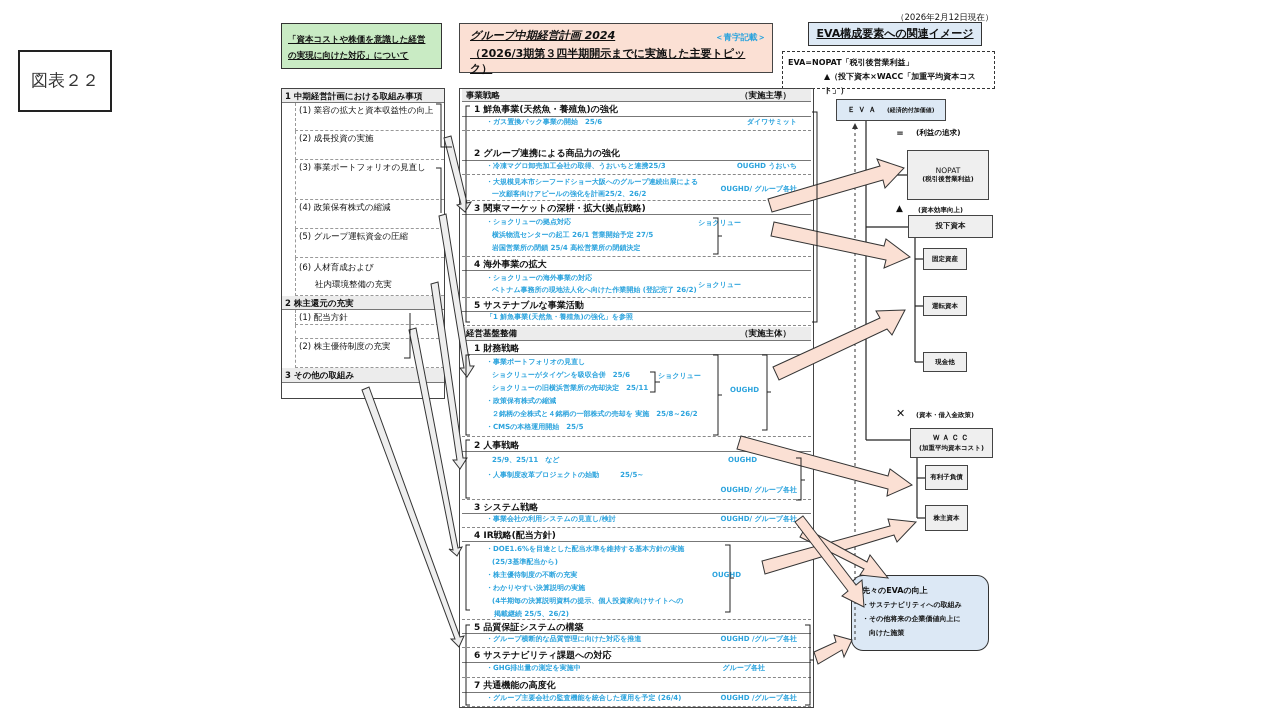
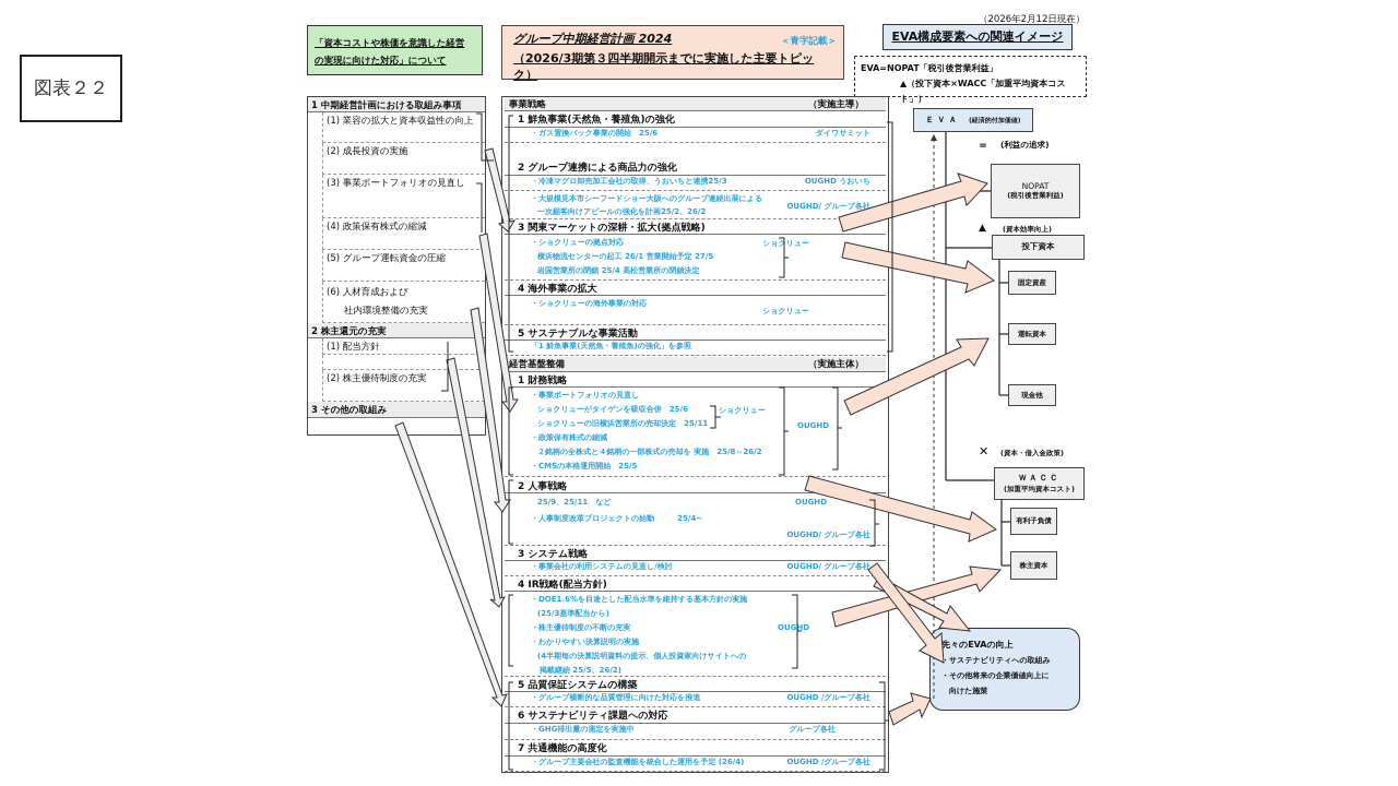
  図表２２
  「資本コストや株価を意識した経営
  の実現に向けた対応」について
  グループ中期経営計画 2024
  ＜青字記載＞
  （2026/3期第３四半期開示までに実施した主要トピック）
  （2026年2月12日現在）
  EVA構成要素への関連イメージ
  EVA=NOPAT「税引後営業利益」
  ▲（投下資本×WACC「加重平均資本コスト」）
  1 中期経営計画における取組み事項
  (1) 業容の拡大と資本収益性の向上
  (2) 成長投資の実施
  (3) 事業ポートフォリオの見直し
  (4) 政策保有株式の縮減
  (5) グループ運転資金の圧縮
  (6) 人材育成および
  社内環境整備の充実
  2 株主還元の充実
  (1) 配当方針
  (2) 株主優待制度の充実
  3 その他の取組み
  事業戦略
  （実施主導）
  1 鮮魚事業(天然魚・養殖魚)の強化
  ・ガス置換パック事業の開始 25/6
  ダイワサミット
  2 グループ連携による商品力の強化
  ・冷凍マグロ卸売加工会社の取得、うおいちと連携25/3
  OUGHD うおいち
  ・大規模見本市シーフードショー大阪へのグループ連続出展による
  一次顧客向けアピールの強化を計画25/2、26/2
  OUGHD/ グループ各社
  3 関東マーケットの深耕・拡大(拠点戦略)
  ・ショクリューの拠点対応
  横浜物流センターの起工 26/1 営業開始予定 27/5
  岩国営業所の閉鎖 25/4 高松営業所の閉鎖決定
  ショクリュー
  4 海外事業の拡大
  ・ショクリューの海外事業の対応
- ベトナム事務所の現地法人化へ向けた作業開始 (登記完了 26/2)
  ショクリュー
  5 サステナブルな事業活動
  「1 鮮魚事業(天然魚・養殖魚)の強化」を参照
  経営基盤整備
  （実施主体）
  1 財務戦略
  ・事業ポートフォリオの見直し
  ショクリューがタイゲンを吸収合併 25/6
  ショクリューの旧横浜営業所の売却決定 25/11
  ・政策保有株式の縮減
  ２銘柄の全株式と４銘柄の一部株式の売却を 実施 25/8～26/2
  ・CMSの本格運用開始 25/5
  ショクリュー
  OUGHD
  2 人事戦略
  25/9、25/11 など
- ・人事制度改革プロジェクトの始動 25/5~
+ ・人事制度改革プロジェクトの始動 25/4~
  OUGHD
  OUGHD/ グループ各社
  3 システム戦略
  ・事業会社の利用システムの見直し/検討
  OUGHD/ グループ各社
  4 IR戦略(配当方針)
  ・DOE1.6%を目途とした配当水準を維持する基本方針の実施
  (25/3基準配当から)
  ・株主優待制度の不断の充実
  ・わかりやすい決算説明の実施
  (4半期毎の決算説明資料の提示、個人投資家向けサイトへの
  掲載継続 25/5、26/2)
  OUGHD
  5 品質保証システムの構築
  ・グループ横断的な品質管理に向けた対応を推進
  OUGHD /グループ各社
  6 サステナビリティ課題への対応
  ・GHG排出量の測定を実施中
  グループ各社
  7 共通機能の高度化
  ・グループ主要会社の監査機能を統合した運用を予定 (26/4)
  OUGHD /グループ各社
  ＥＶＡ
  ＝
  (利益の追求)
  NOPAT
  (税引後営業利益)
  ▲
  (資本効率向上)
  投下資本
  固定資産
  運転資本
  現金他
  ✕
  (資本・借入金政策)
  ＷＡＣＣ
  (加重平均資本コスト)
  有利子負債
  株主資本
  先々のEVAの向上
  ・サステナビリティへの取組み
  ・その他将来の企業価値向上に
  向けた施策
